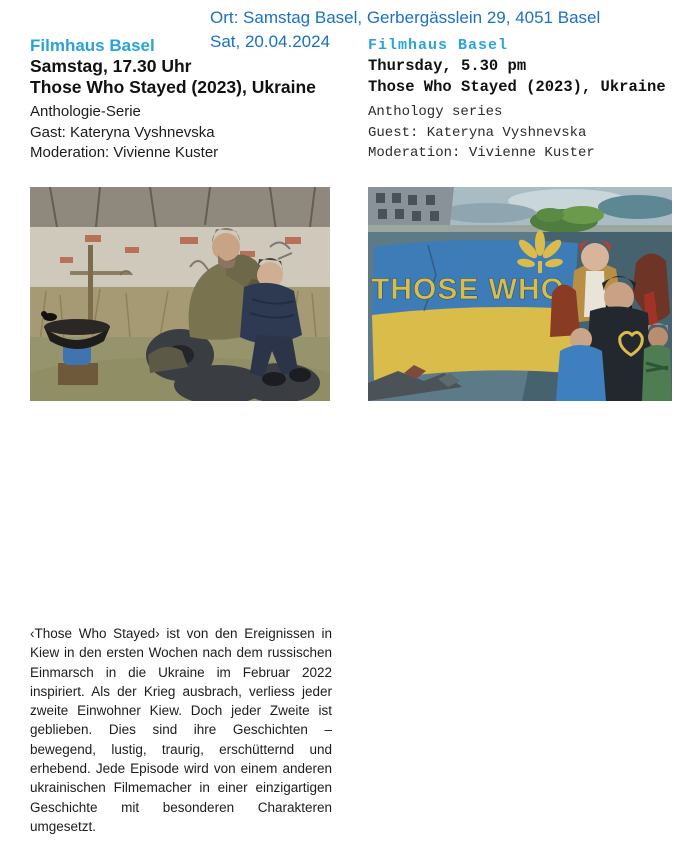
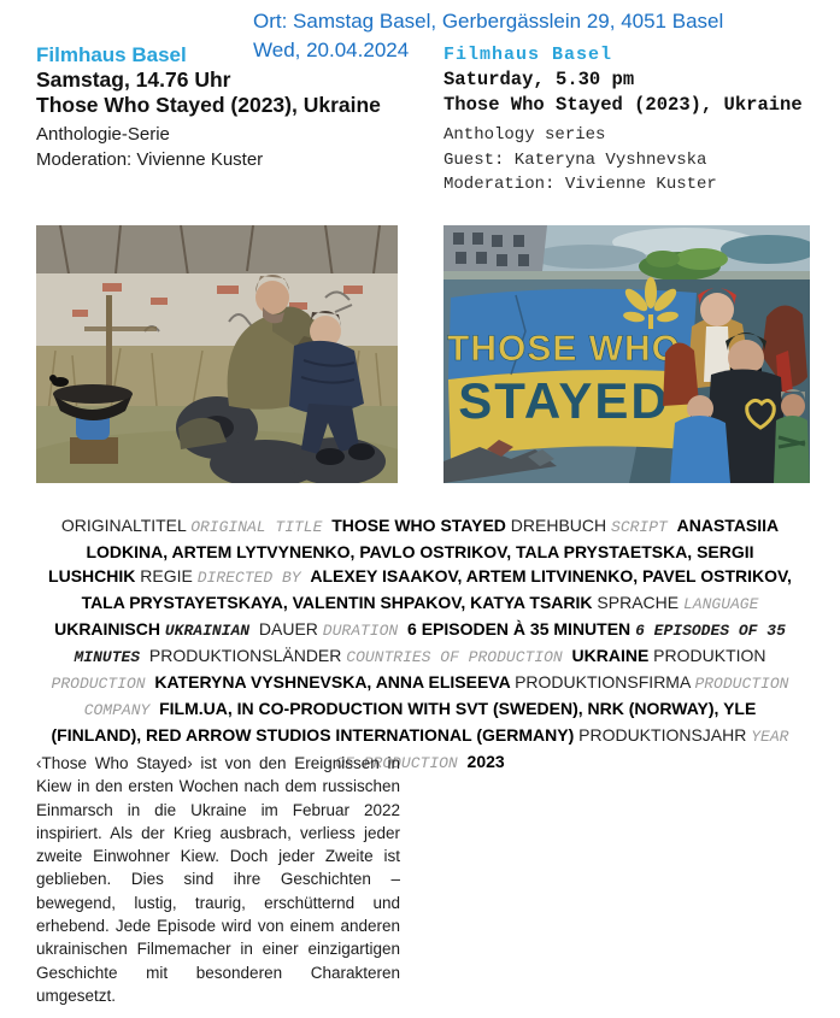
  Ort: Samstag Basel, Gerbergässlein 29, 4051 Basel
- Sat, 20.04.2024
+ Wed, 20.04.2024
  Filmhaus Basel
- Samstag, 17.30 Uhr
+ Samstag, 14.76 Uhr
  Those Who Stayed (2023), Ukraine
  Anthologie-Serie
- Gast: Kateryna Vyshnevska
  Moderation: Vivienne Kuster
  Filmhaus Basel
- Thursday, 5.30 pm
+ Saturday, 5.30 pm
  Those Who Stayed (2023), Ukraine
  Anthology series
  Guest: Kateryna Vyshnevska
  Moderation: Vivienne Kuster
  THOSE WHO
+ STAYED
+ ORIGINALTITEL ORIGINAL TITLE THOSE WHO STAYED DREHBUCH SCRIPT ANASTASIIA LODKINA, ARTEM LYTVYNENKO, PAVLO OSTRIKOV, TALA PRYSTAETSKA, SERGII LUSHCHIK REGIE DIRECTED BY ALEXEY ISAAKOV, ARTEM LITVINENKO, PAVEL OSTRIKOV, TALA PRYSTAYETSKAYA, VALENTIN SHPAKOV, KATYA TSARIK SPRACHE LANGUAGE UKRAINISCH UKRAINIAN DAUER DURATION 6 EPISODEN À 35 MINUTEN 6 EPISODES OF 35 MINUTES PRODUKTIONSLÄNDER COUNTRIES OF PRODUCTION UKRAINE PRODUKTION PRODUCTION KATERYNA VYSHNEVSKA, ANNA ELISEEVA PRODUKTIONSFIRMA PRODUCTION COMPANY FILM.UA, IN CO-PRODUCTION WITH SVT (SWEDEN), NRK (NORWAY), YLE (FINLAND), RED ARROW STUDIOS INTERNATIONAL (GERMANY) PRODUKTIONSJAHR YEAR OF PRODUCTION 2023
  ‹Those Who Stayed› ist von den Ereignissen in Kiew in den ersten Wochen nach dem russischen Einmarsch in die Ukraine im Februar 2022 inspiriert. Als der Krieg ausbrach, verliess jeder zweite Einwohner Kiew. Doch jeder Zweite ist geblieben. Dies sind ihre Geschichten – bewegend, lustig, traurig, erschütternd und erhebend. Jede Episode wird von einem anderen ukrainischen Filmemacher in einer einzigartigen Geschichte mit besonderen Charakteren umgesetzt.
